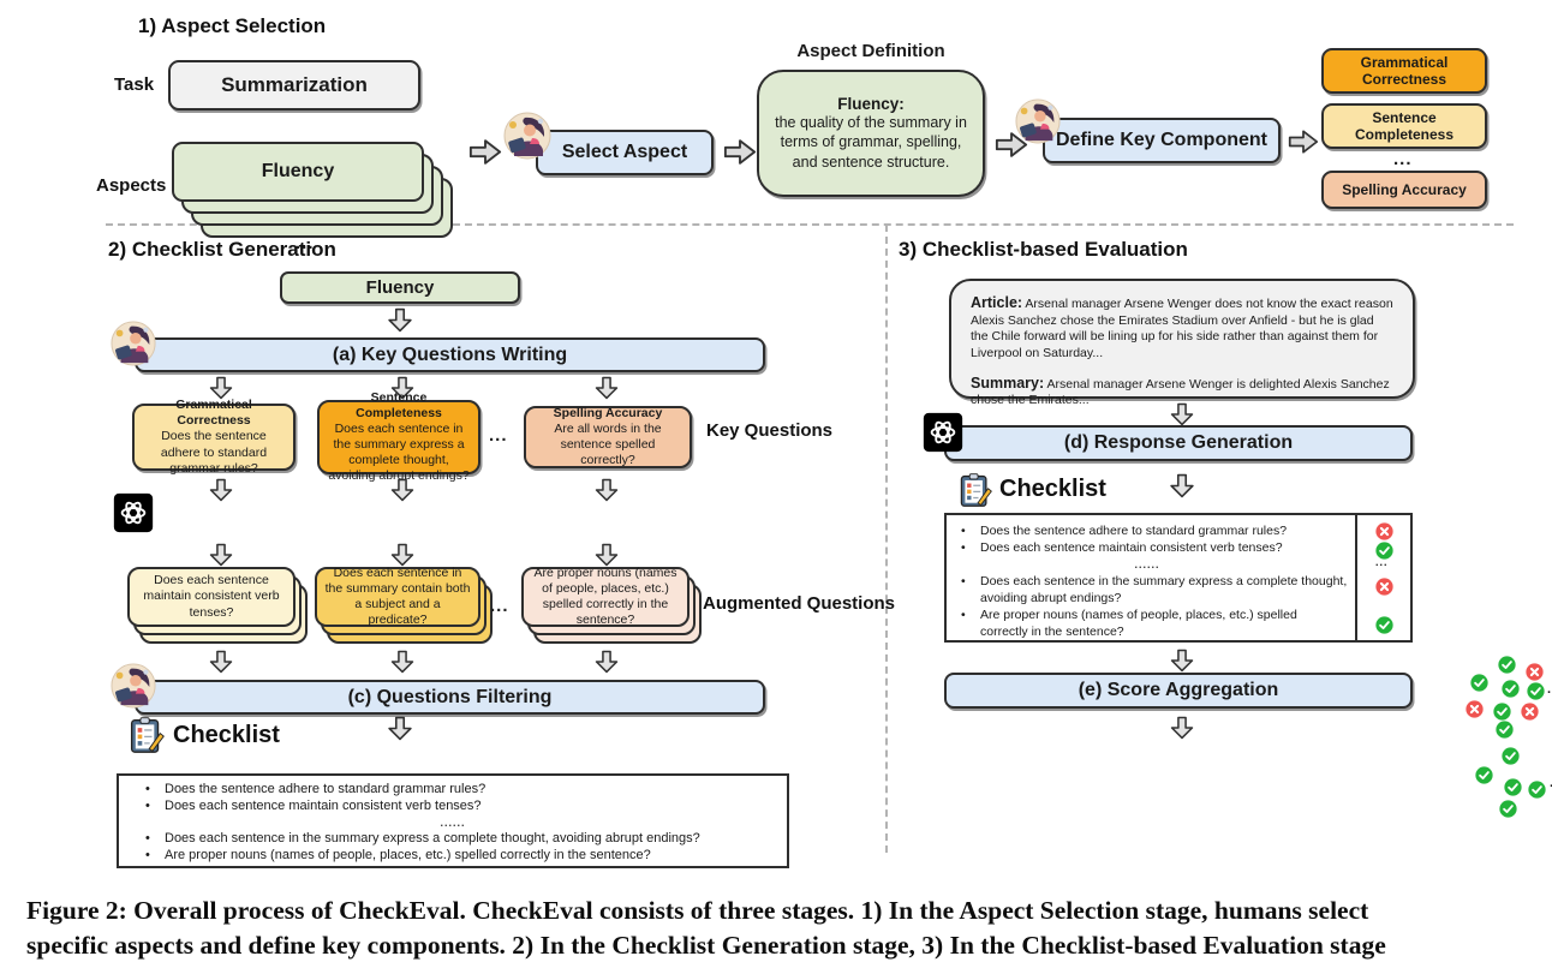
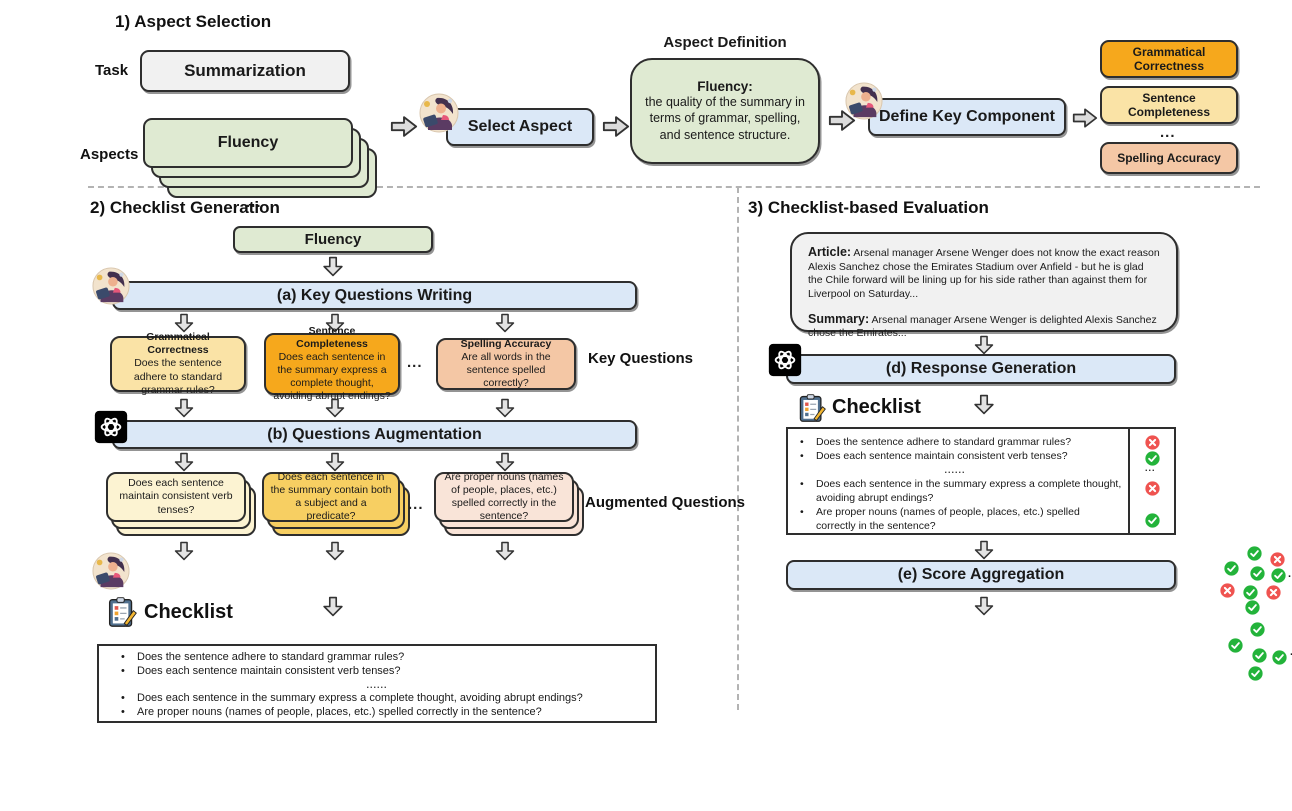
  1) Aspect Selection
  Task
  Summarization
  Aspects
  Fluency
  ...
  Select Aspect
  Aspect Definition
  Fluency:
  the quality of the summary in terms of grammar, spelling, and sentence structure.
  Define Key Component
  Grammatical Correctness
  Sentence Completeness
  ...
  Spelling Accuracy
  2) Checklist Generation
  Fluency
  (a) Key Questions Writing
  Grammatical Correctness
  Does the sentence adhere to standard grammar rules?
  Sentence Completeness
  Does each sentence in the summary express a complete thought, avoiding abrupt endings?
  ...
  Spelling Accuracy
  Are all words in the sentence spelled correctly?
  Key Questions
+ (b) Questions Augmentation
  Does each sentence maintain consistent verb tenses?
  Does each sentence in the summary contain both a subject and a predicate?
  ...
  Are proper nouns (names of people, places, etc.) spelled correctly in the sentence?
  Augmented Questions
- (c) Questions Filtering
  Checklist
  Does the sentence adhere to standard grammar rules?
  Does each sentence maintain consistent verb tenses?
  ......
  Does each sentence in the summary express a complete thought, avoiding abrupt endings?
  Are proper nouns (names of people, places, etc.) spelled correctly in the sentence?
  3) Checklist-based Evaluation
  Article: Arsenal manager Arsene Wenger does not know the exact reason Alexis Sanchez chose the Emirates Stadium over Anfield - but he is glad the Chile forward will be lining up for his side rather than against them for Liverpool on Saturday...
  Summary: Arsenal manager Arsene Wenger is delighted Alexis Sanchez chose the Emirates...
  (d) Response Generation
  Checklist
  Does the sentence adhere to standard grammar rules?
  Does each sentence maintain consistent verb tenses?
  ......
  Does each sentence in the summary express a complete thought, avoiding abrupt endings?
  Are proper nouns (names of people, places, etc.) spelled correctly in the sentence?
  ...
  (e) Score Aggregation
- Figure 2: Overall process of CheckEval. CheckEval consists of three stages. 1) In the Aspect Selection stage, humans select
- specific aspects and define key components. 2) In the Checklist Generation stage, 3) In the Checklist-based Evaluation stage
